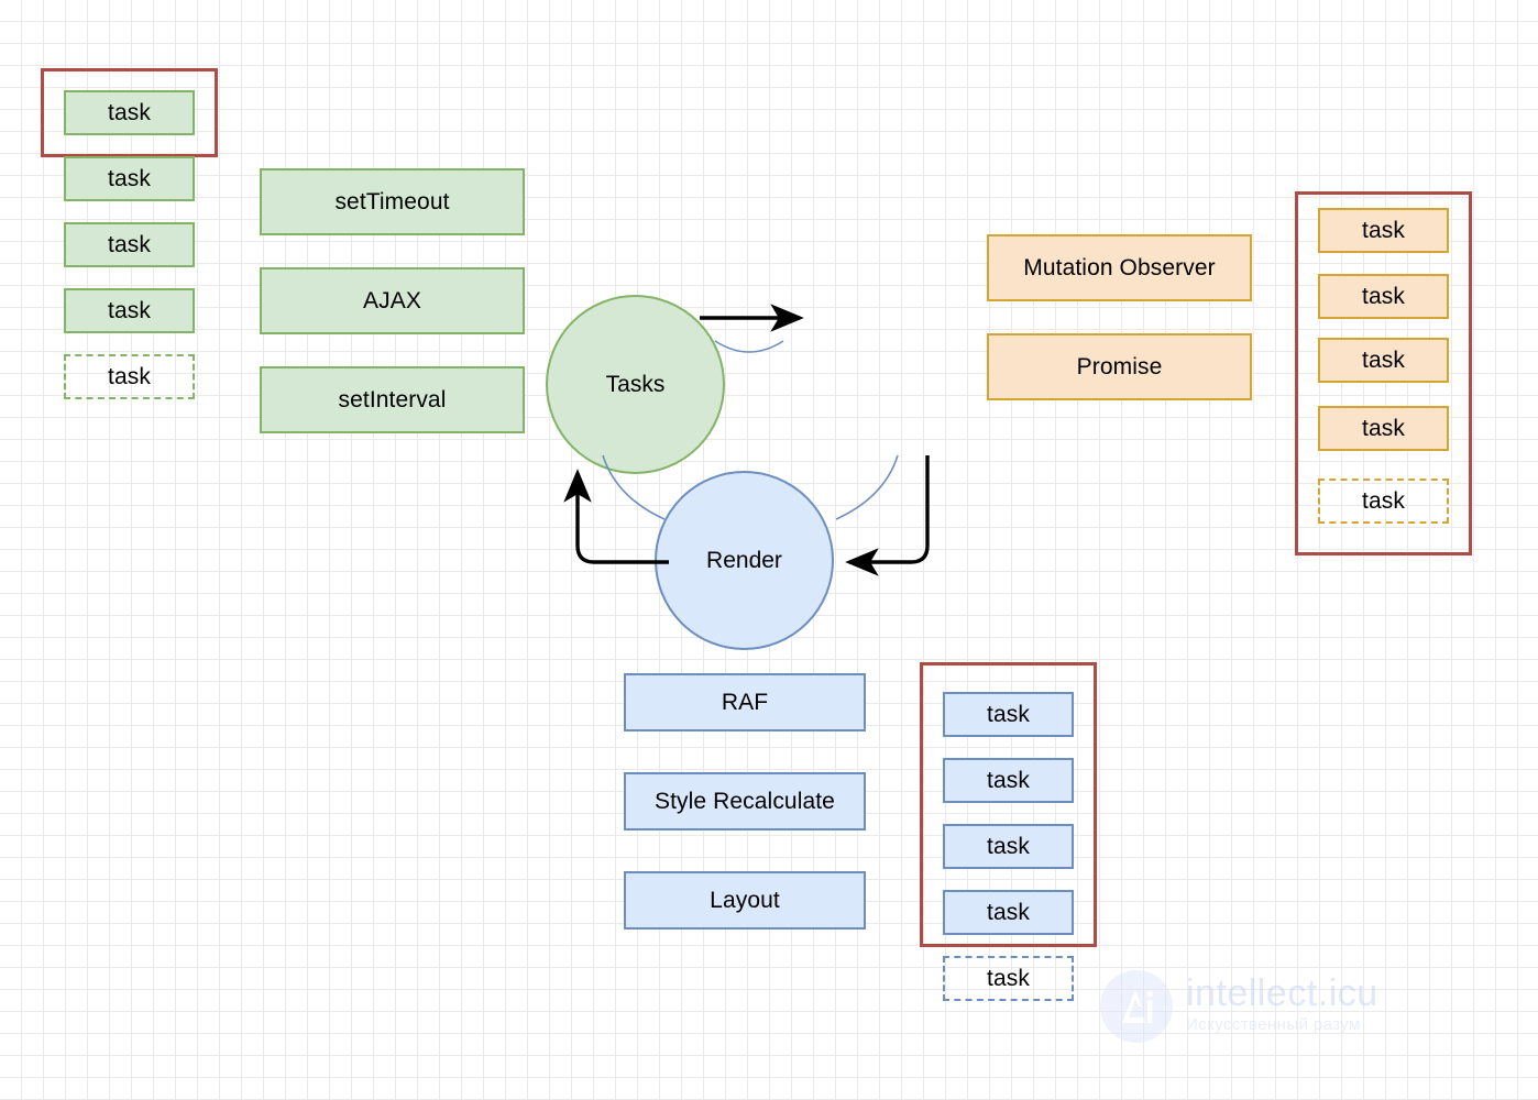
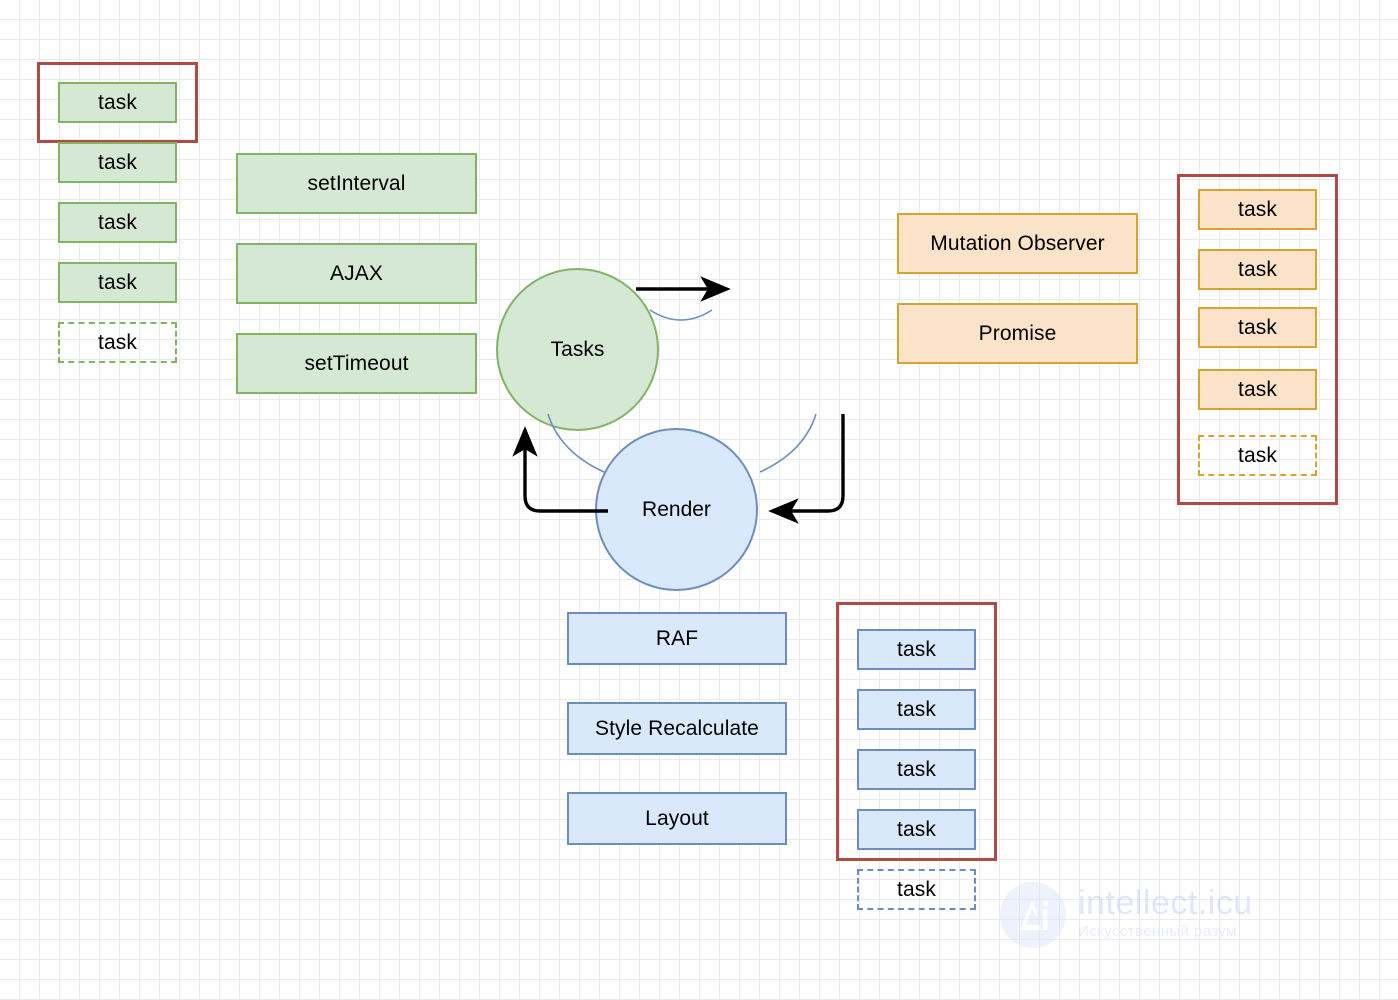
  task
  task
  task
  task
  task
- setTimeout
+ setInterval
  AJAX
- setInterval
+ setTimeout
  Tasks
  Render
  Mutation Observer
  Promise
  task
  task
  task
  task
  task
  RAF
  Style Recalculate
  Layout
  task
  task
  task
  task
  task
  intellect.icu
  Искусственный разум
